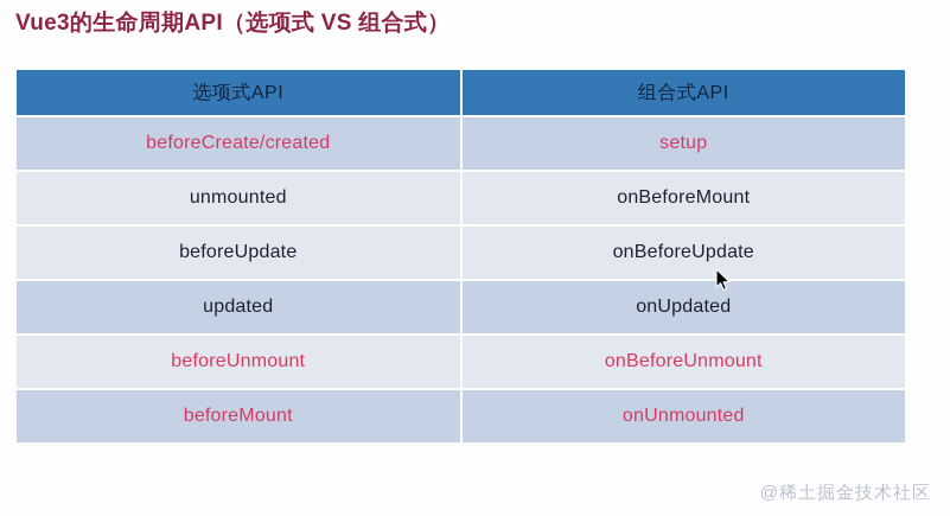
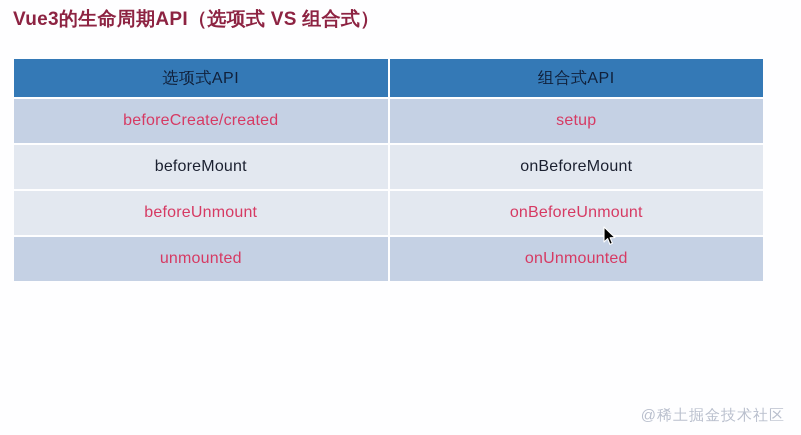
  Vue3的生命周期API（选项式 VS 组合式）
  选项式API	组合式API
  beforeCreate/created	setup
- unmounted	onBeforeMount
+ beforeMount	onBeforeMount
- beforeUpdate	onBeforeUpdate
- updated	onUpdated
  beforeUnmount	onBeforeUnmount
- beforeMount	onUnmounted
+ unmounted	onUnmounted
  @稀土掘金技术社区
